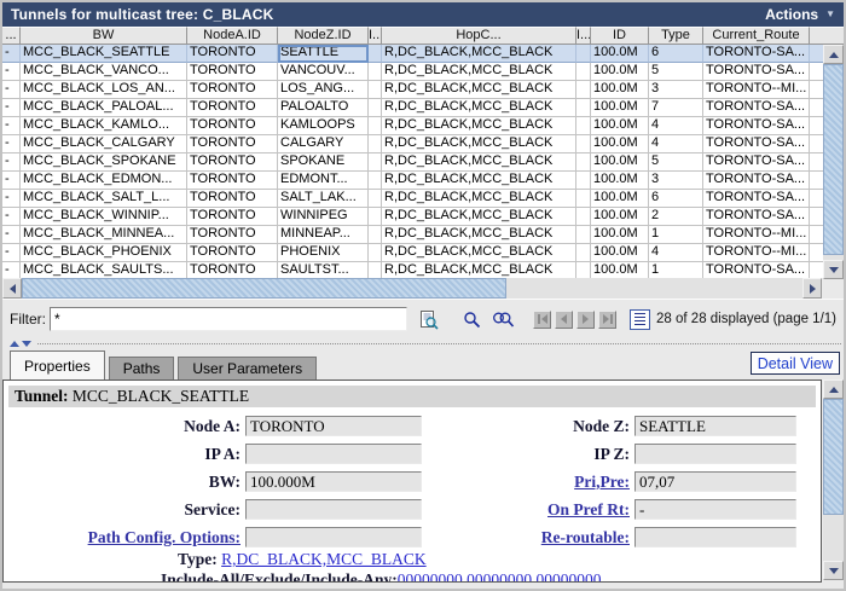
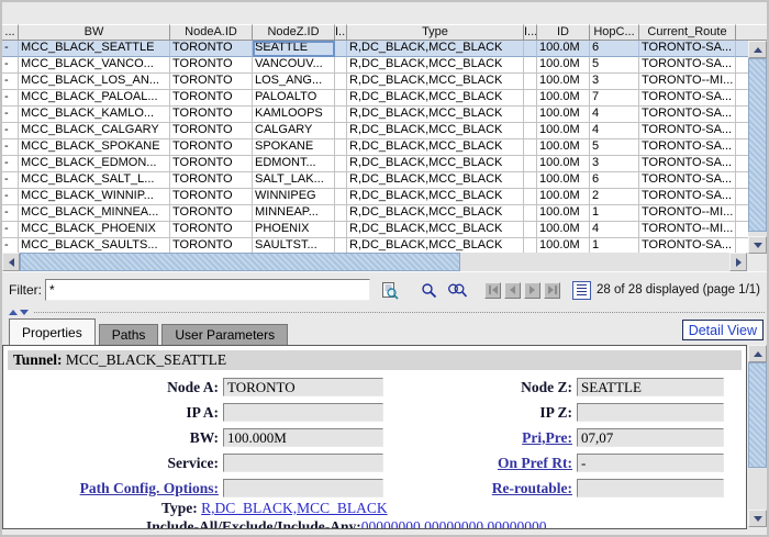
- Tunnels for multicast tree: C_BLACK
- Actions
- ▼
  ...
  BW
  NodeA.ID
  NodeZ.ID
  I..
- HopC...
+ Type
  I...
  ID
- Type
+ HopC...
  Current_Route
  -
  MCC_BLACK_SEATTLE
  TORONTO
  SEATTLE
  R,DC_BLACK,MCC_BLACK
  100.0M
  6
  TORONTO-SA...
  -
  MCC_BLACK_VANCO...
  TORONTO
  VANCOUV...
  R,DC_BLACK,MCC_BLACK
  100.0M
  5
  TORONTO-SA...
  -
  MCC_BLACK_LOS_AN...
  TORONTO
  LOS_ANG...
  R,DC_BLACK,MCC_BLACK
  100.0M
  3
  TORONTO--MI...
  -
  MCC_BLACK_PALOAL...
  TORONTO
  PALOALTO
  R,DC_BLACK,MCC_BLACK
  100.0M
  7
  TORONTO-SA...
  -
  MCC_BLACK_KAMLO...
  TORONTO
  KAMLOOPS
  R,DC_BLACK,MCC_BLACK
  100.0M
  4
  TORONTO-SA...
  -
  MCC_BLACK_CALGARY
  TORONTO
  CALGARY
  R,DC_BLACK,MCC_BLACK
  100.0M
  4
  TORONTO-SA...
  -
  MCC_BLACK_SPOKANE
  TORONTO
  SPOKANE
  R,DC_BLACK,MCC_BLACK
  100.0M
  5
  TORONTO-SA...
  -
  MCC_BLACK_EDMON...
  TORONTO
  EDMONT...
  R,DC_BLACK,MCC_BLACK
  100.0M
  3
  TORONTO-SA...
  -
  MCC_BLACK_SALT_L...
  TORONTO
  SALT_LAK...
  R,DC_BLACK,MCC_BLACK
  100.0M
  6
  TORONTO-SA...
  -
  MCC_BLACK_WINNIP...
  TORONTO
  WINNIPEG
  R,DC_BLACK,MCC_BLACK
  100.0M
  2
  TORONTO-SA...
  -
  MCC_BLACK_MINNEA...
  TORONTO
  MINNEAP...
  R,DC_BLACK,MCC_BLACK
  100.0M
  1
  TORONTO--MI...
  -
  MCC_BLACK_PHOENIX
  TORONTO
  PHOENIX
  R,DC_BLACK,MCC_BLACK
  100.0M
  4
  TORONTO--MI...
  -
  MCC_BLACK_SAULTS...
  TORONTO
  SAULTST...
  R,DC_BLACK,MCC_BLACK
  100.0M
  1
  TORONTO-SA...
  Filter:
  *
  28 of 28 displayed (page 1/1)
  Properties
  Paths
  User Parameters
  Detail View
  Tunnel: MCC_BLACK_SEATTLE
  Node A:
  TORONTO
  Node Z:
  SEATTLE
  IP A:
  IP Z:
  BW:
  100.000M
  Pri,Pre:
  07,07
  Service:
  On Pref Rt:
  -
  Path Config. Options:
  Re-routable:
  Type: R,DC_BLACK,MCC_BLACK
  Include-All/Exclude/Include-Any:00000000 00000000 00000000
